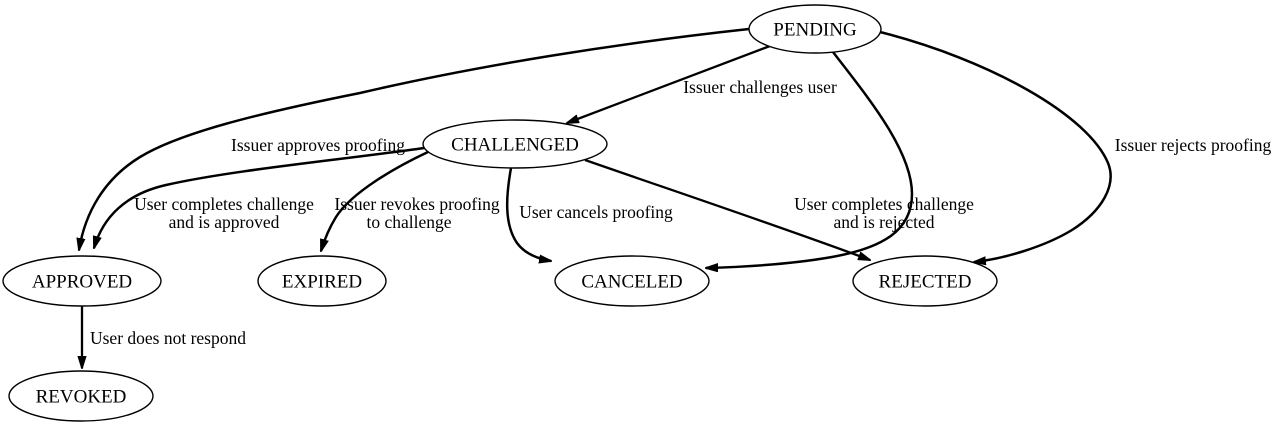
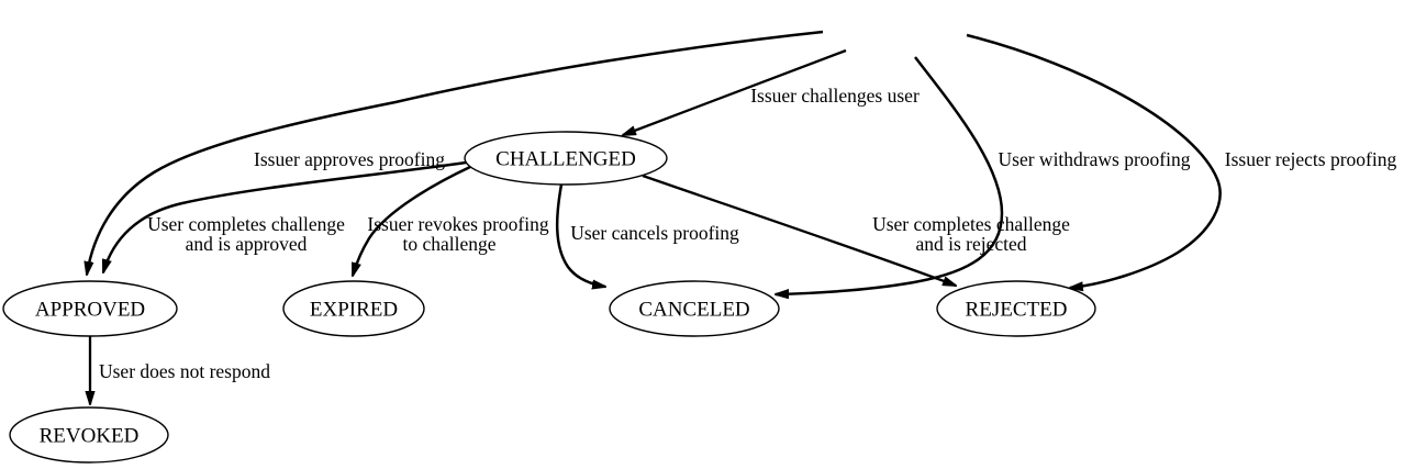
  Issuer challenges user
  Issuer approves proofing
  User completes challenge
  and is approved
  Issuer revokes proofing
  to challenge
  User cancels proofing
  User completes challenge
  and is rejected
+ User withdraws proofing
  Issuer rejects proofing
  User does not respond
- PENDING
  CHALLENGED
  APPROVED
  EXPIRED
  CANCELED
  REJECTED
  REVOKED
